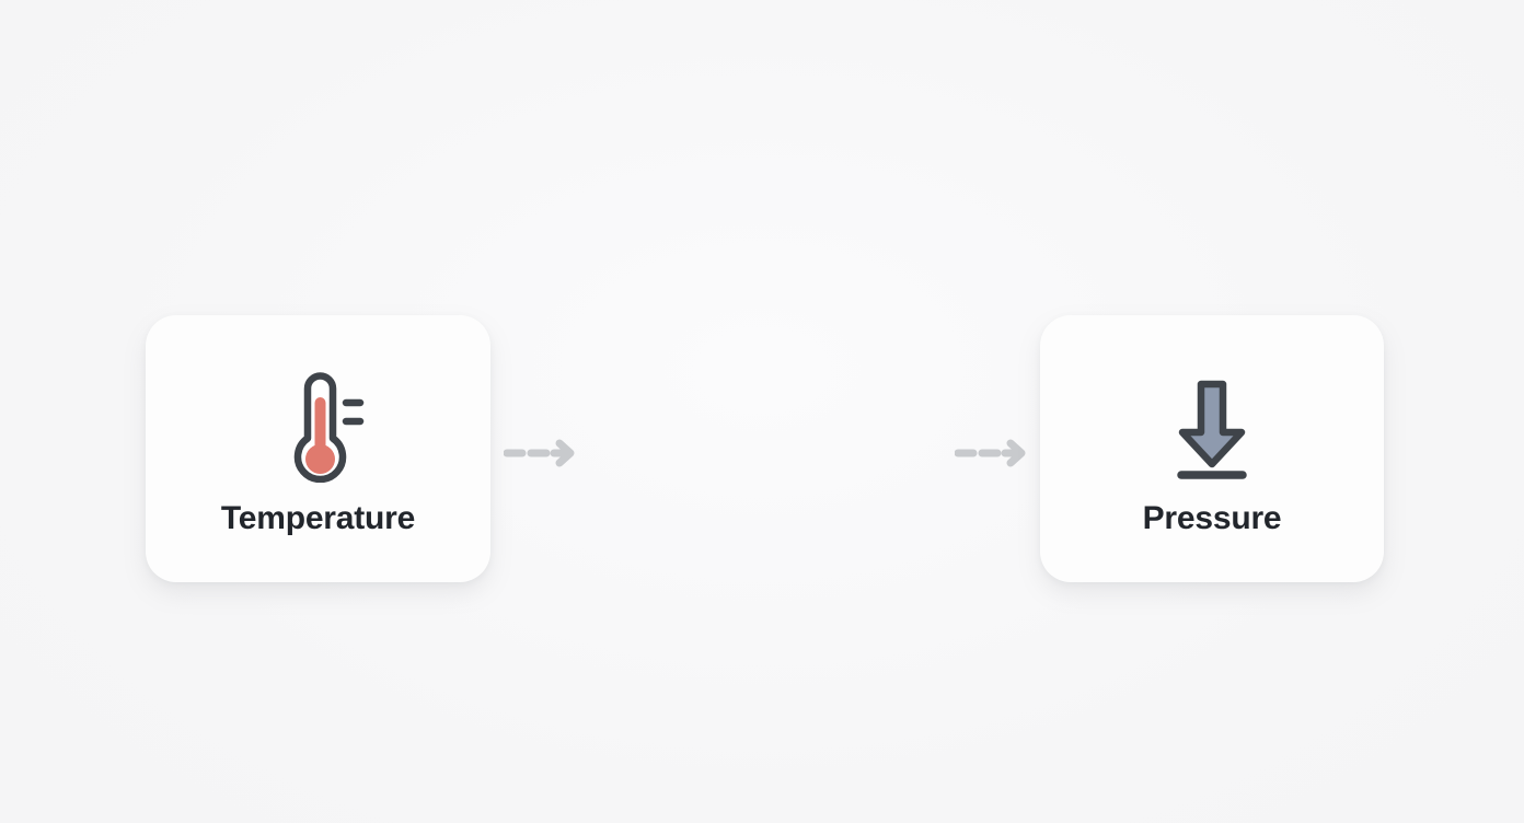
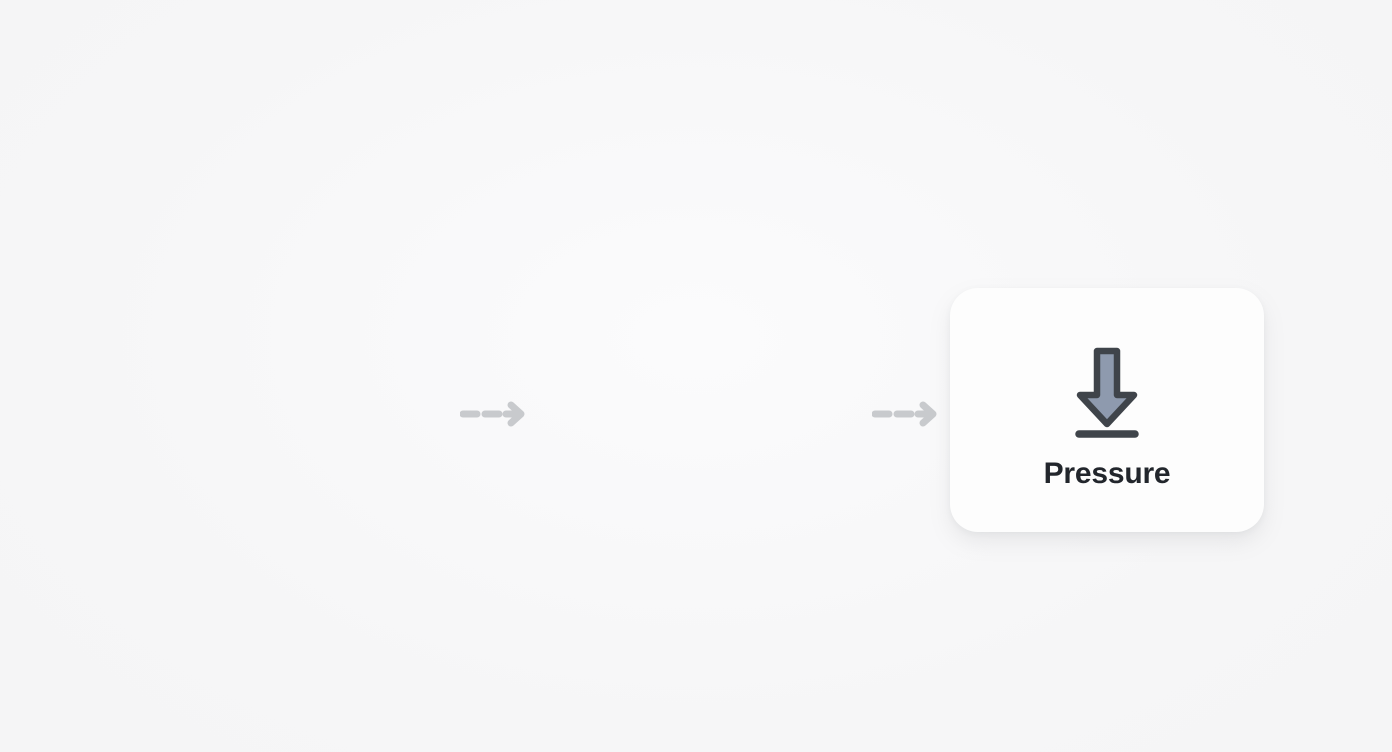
- Temperature
  Pressure
